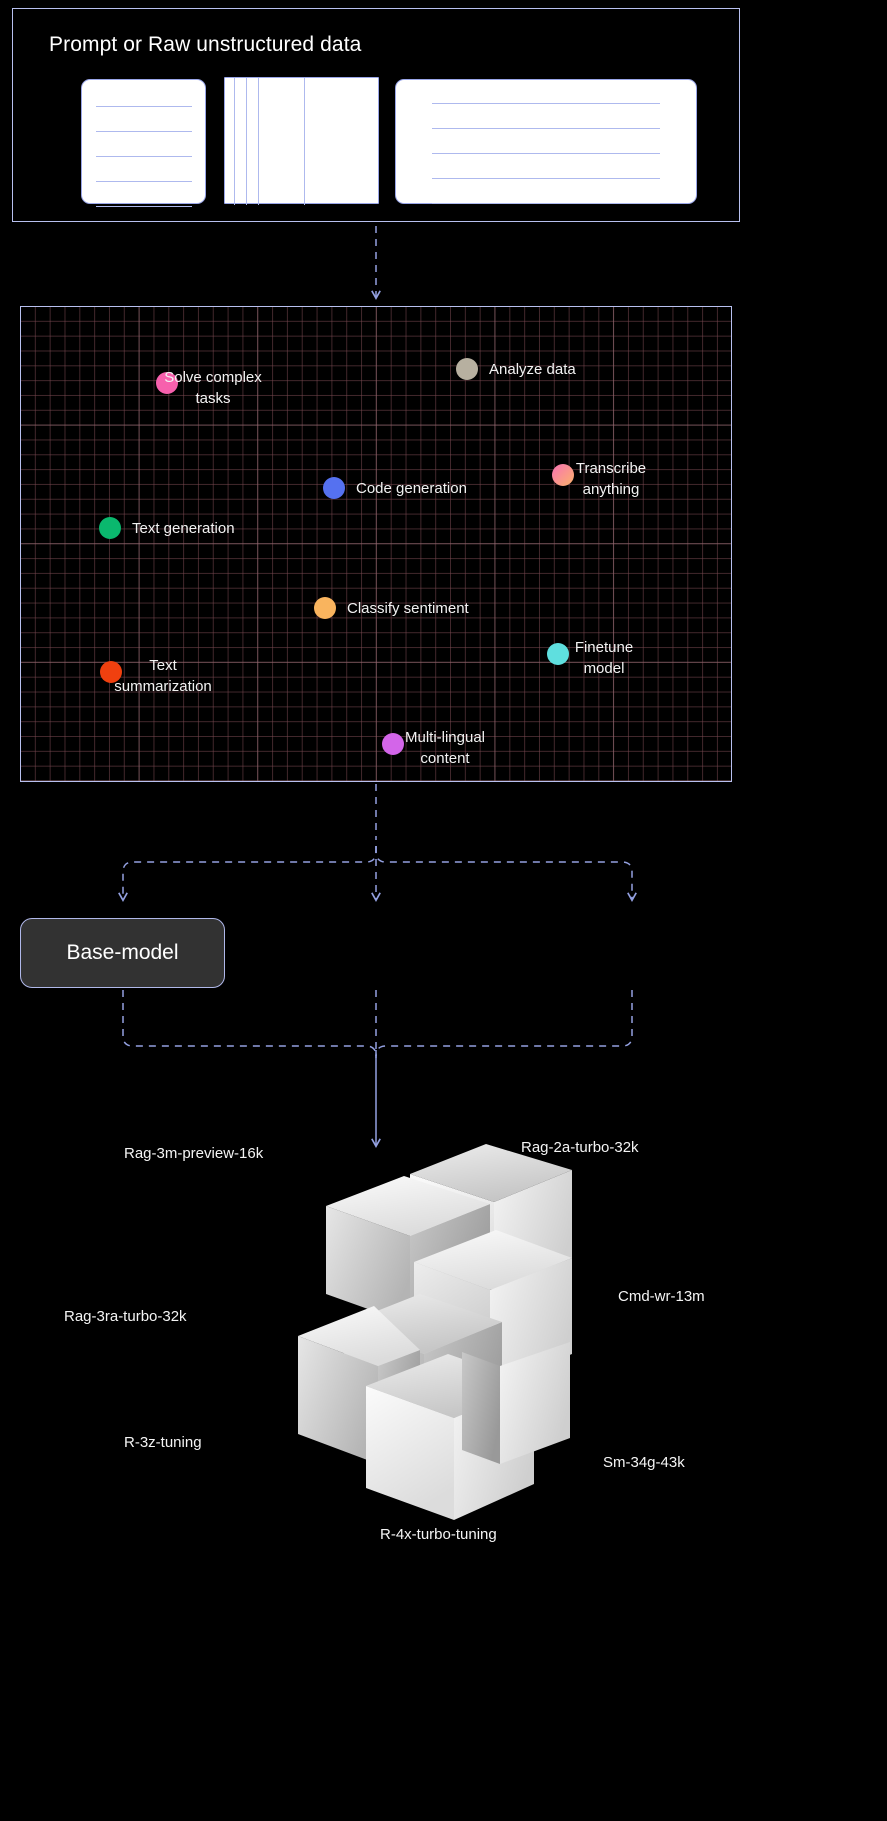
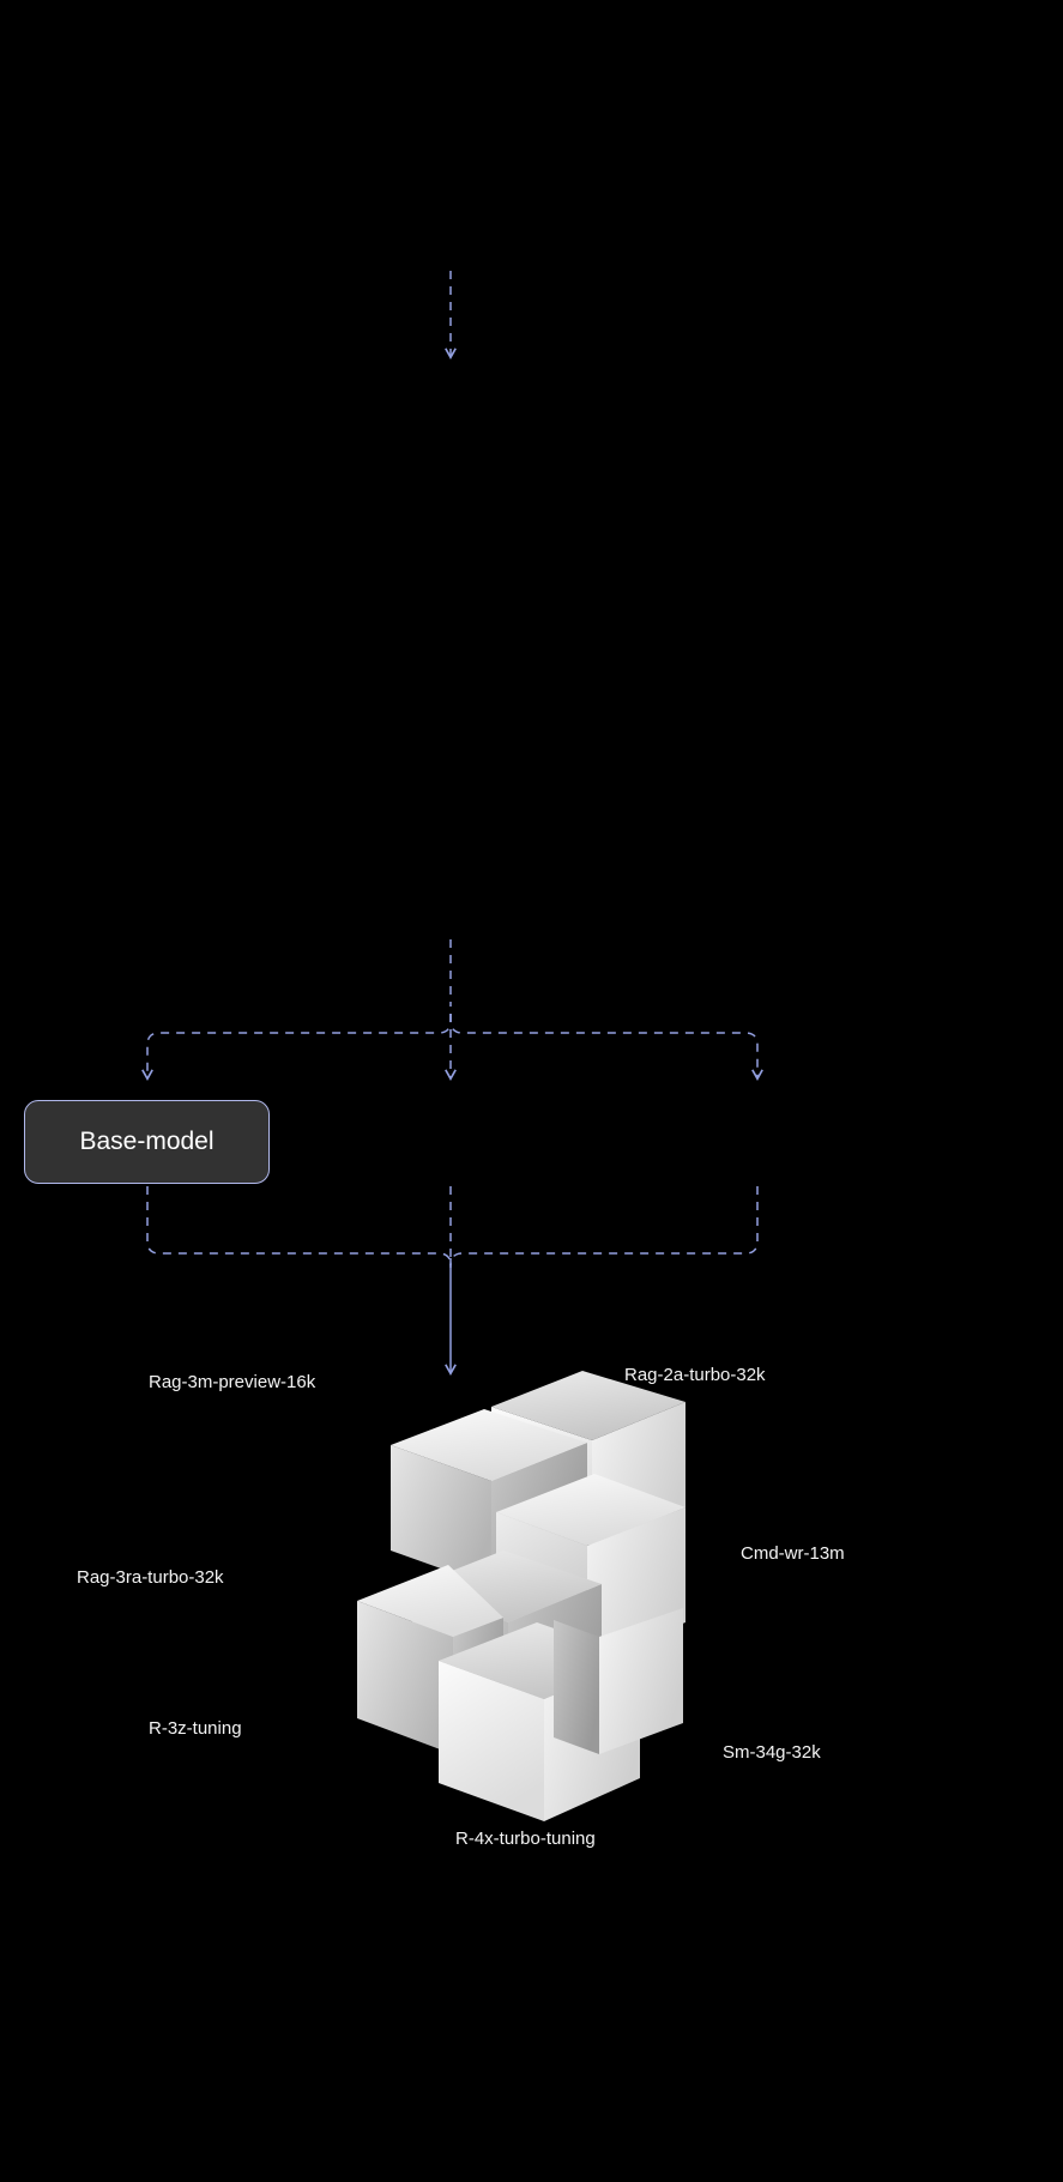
- Prompt or Raw unstructured data
- Solve complex
- tasks
- Analyze data
- Transcribe
- anything
- Code generation
- Text generation
- Classify sentiment
- Finetune
- model
- Text
- summarization
- Multi-lingual
- content
  Base-model
  Rag-3m-preview-16k
  Rag-2a-turbo-32k
  Rag-3ra-turbo-32k
  Cmd-wr-13m
  R-3z-tuning
- Sm-34g-43k
+ Sm-34g-32k
  R-4x-turbo-tuning
